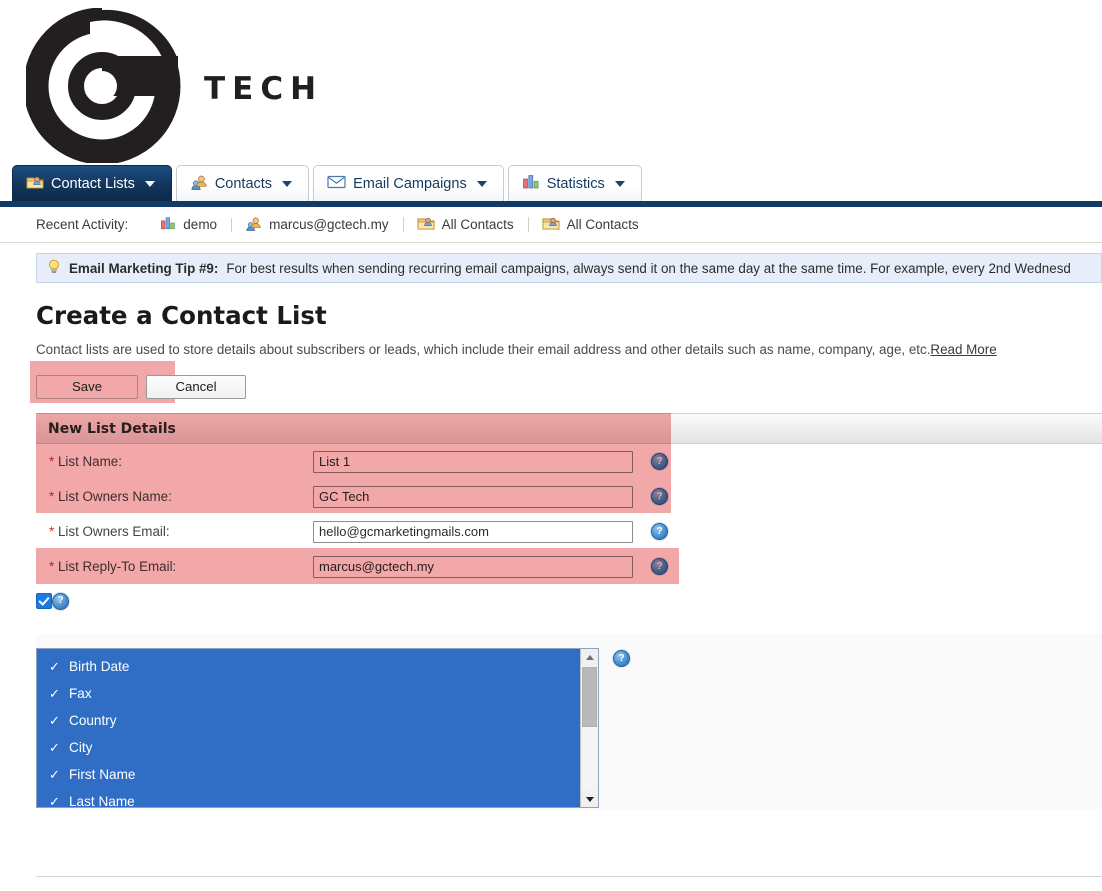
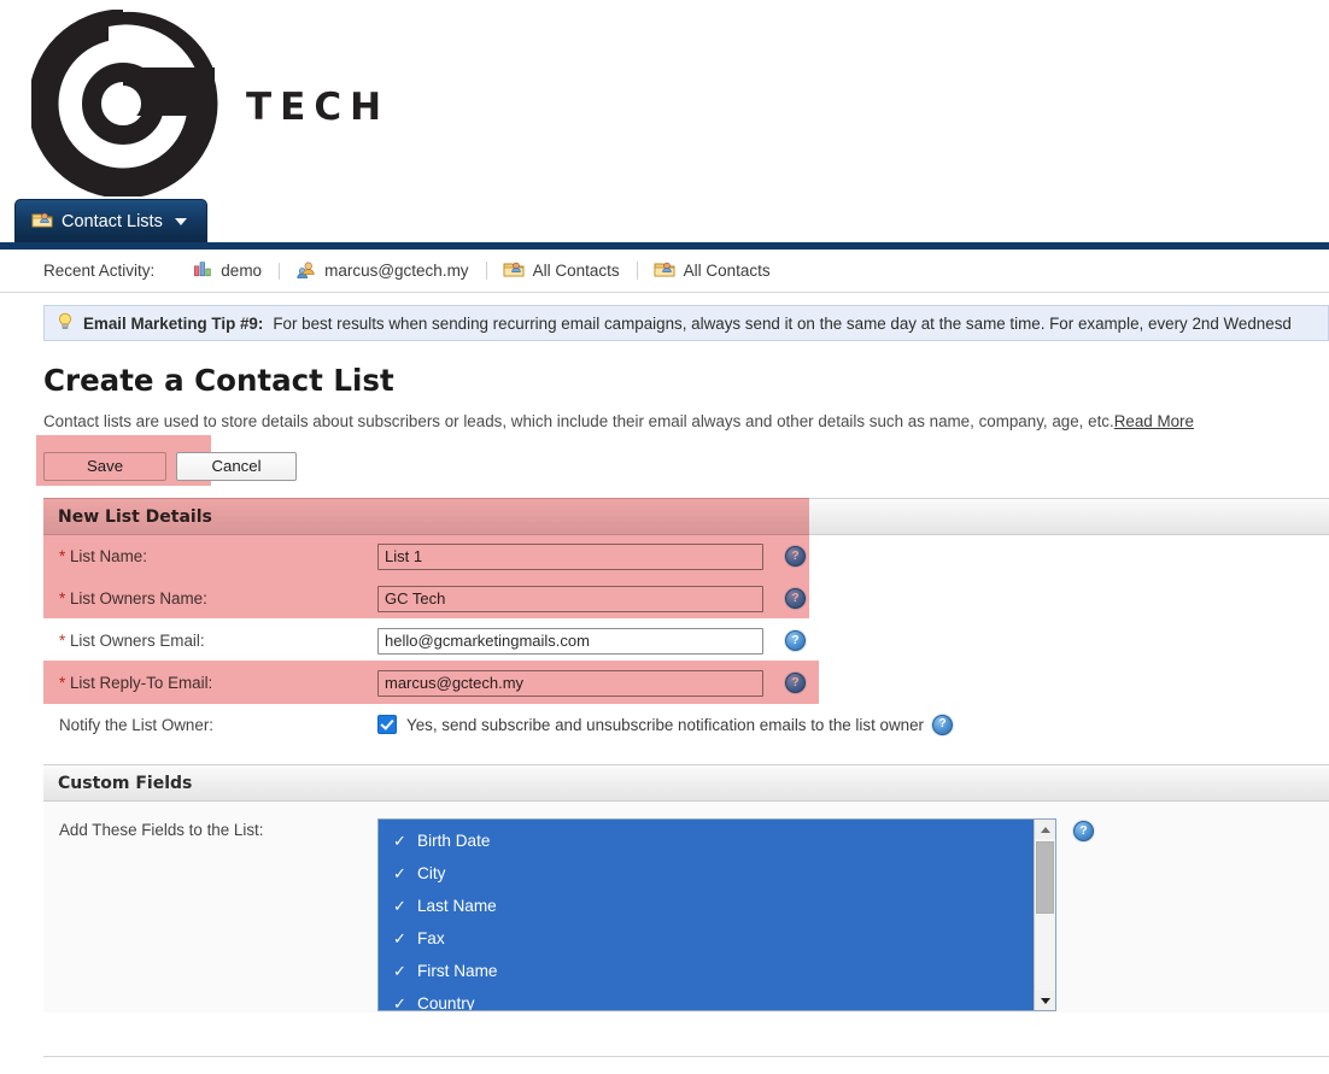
  TECH
  Contact Lists
- Contacts
- Email Campaigns
- Statistics
  Recent Activity:
  demo
  marcus@gctech.my
  All Contacts
  All Contacts
  Email Marketing Tip #9:
  For best results when sending recurring email campaigns, always send it on the same day at the same time. For example, every 2nd Wednesd
  Create a Contact List
- Contact lists are used to store details about subscribers or leads, which include their email address and other details such as name, company, age, etc.Read More
+ Contact lists are used to store details about subscribers or leads, which include their email always and other details such as name, company, age, etc.Read More
  Save
  Cancel
  * List Owners Email:
  hello@gcmarketingmails.com
  ?
+ Notify the List Owner:
+ Yes, send subscribe and unsubscribe notification emails to the list owner
  ?
+ Custom Fields
+ Add These Fields to the List:
  ✓
  Birth Date
  ✓
- Fax
+ City
  ✓
- Country
+ Last Name
  ✓
- City
+ Fax
  ✓
  First Name
  ✓
- Last Name
+ Country
  ?
